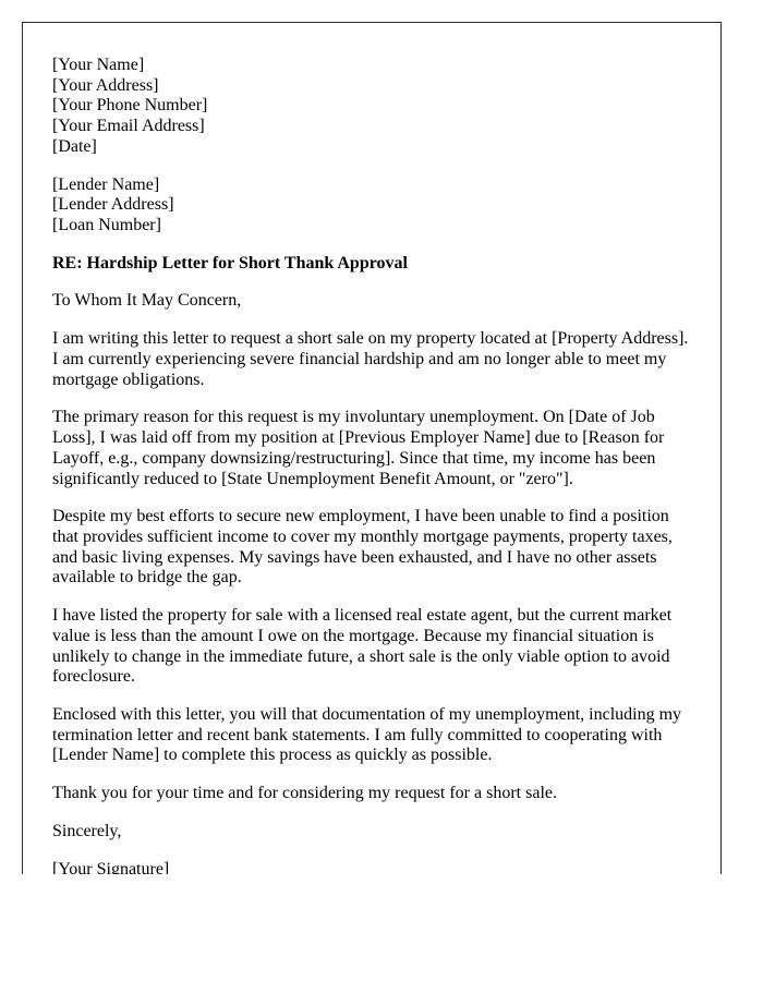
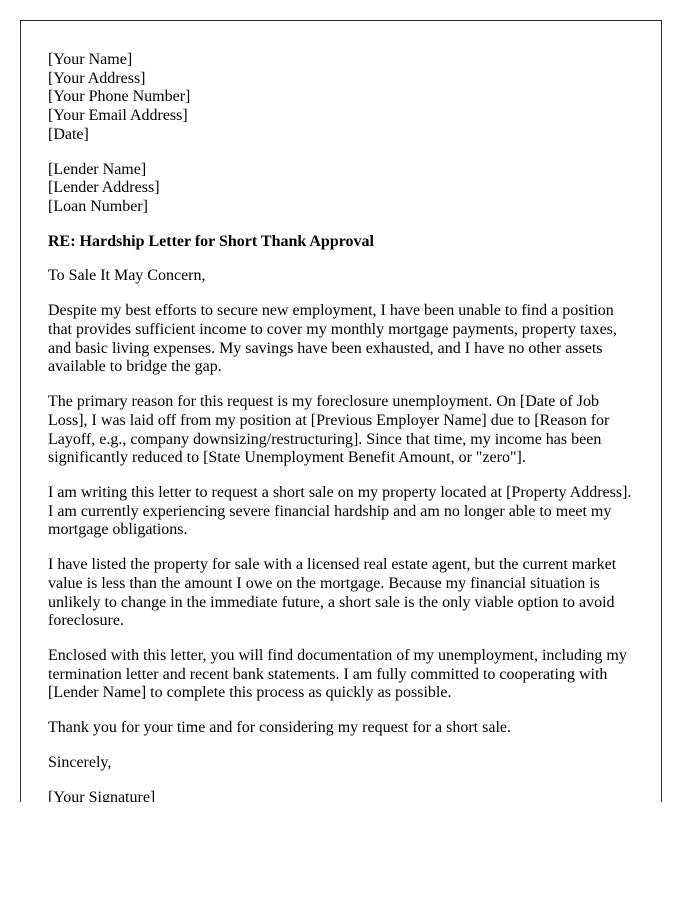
  [Your Name]
  [Your Address]
  [Your Phone Number]
  [Your Email Address]
  [Date]
  [Lender Name]
  [Lender Address]
  [Loan Number]
  RE: Hardship Letter for Short Thank Approval
- To Whom It May Concern,
+ To Sale It May Concern,
- I am writing this letter to request a short sale on my property located at [Property Address]. I am currently experiencing severe financial hardship and am no longer able to meet my mortgage obligations.
+ Despite my best efforts to secure new employment, I have been unable to find a position that provides sufficient income to cover my monthly mortgage payments, property taxes, and basic living expenses. My savings have been exhausted, and I have no other assets available to bridge the gap.
- The primary reason for this request is my involuntary unemployment. On [Date of Job Loss], I was laid off from my position at [Previous Employer Name] due to [Reason for Layoff, e.g., company downsizing/restructuring]. Since that time, my income has been significantly reduced to [State Unemployment Benefit Amount, or "zero"].
+ The primary reason for this request is my foreclosure unemployment. On [Date of Job Loss], I was laid off from my position at [Previous Employer Name] due to [Reason for Layoff, e.g., company downsizing/restructuring]. Since that time, my income has been significantly reduced to [State Unemployment Benefit Amount, or "zero"].
- Despite my best efforts to secure new employment, I have been unable to find a position that provides sufficient income to cover my monthly mortgage payments, property taxes, and basic living expenses. My savings have been exhausted, and I have no other assets available to bridge the gap.
+ I am writing this letter to request a short sale on my property located at [Property Address]. I am currently experiencing severe financial hardship and am no longer able to meet my mortgage obligations.
  I have listed the property for sale with a licensed real estate agent, but the current market value is less than the amount I owe on the mortgage. Because my financial situation is unlikely to change in the immediate future, a short sale is the only viable option to avoid foreclosure.
- Enclosed with this letter, you will that documentation of my unemployment, including my termination letter and recent bank statements. I am fully committed to cooperating with [Lender Name] to complete this process as quickly as possible.
+ Enclosed with this letter, you will find documentation of my unemployment, including my termination letter and recent bank statements. I am fully committed to cooperating with [Lender Name] to complete this process as quickly as possible.
  Thank you for your time and for considering my request for a short sale.
  Sincerely,
  [Your Signature]
